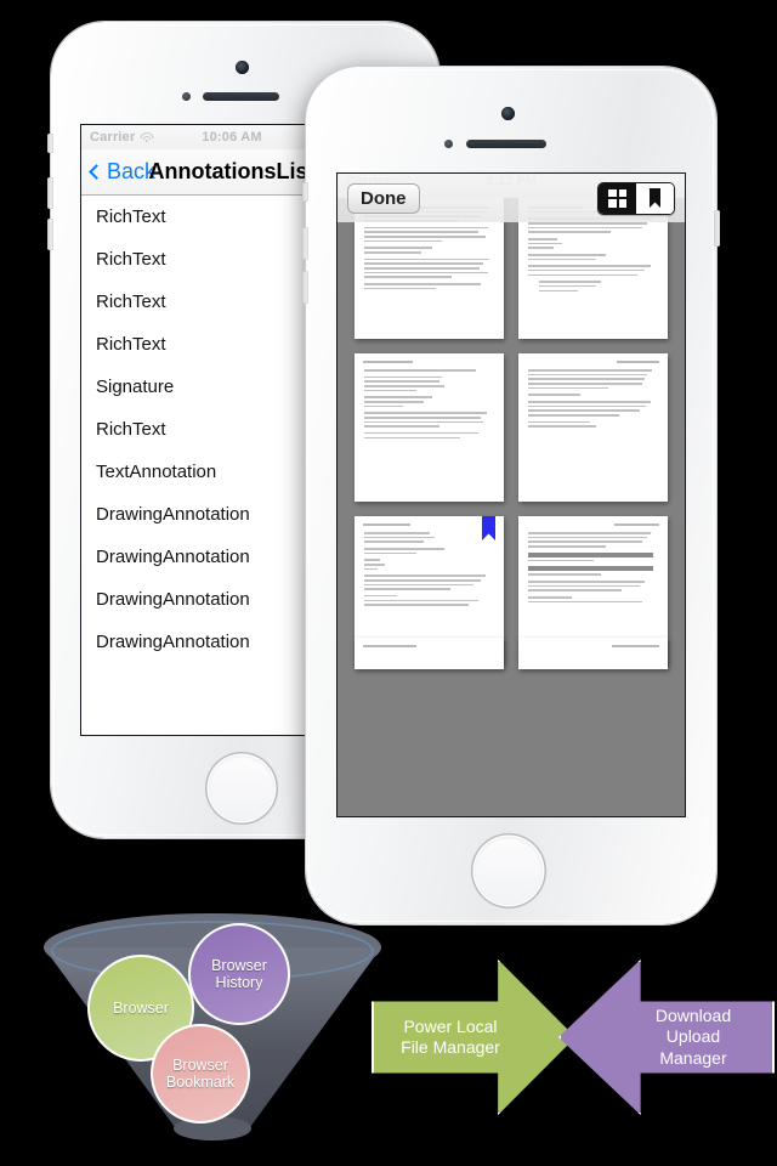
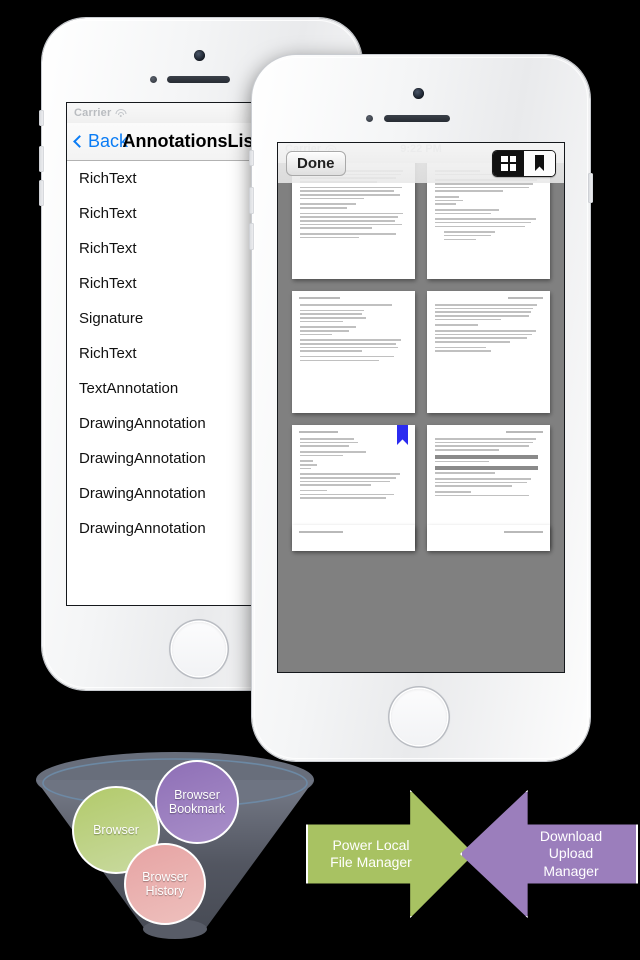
  Carrier
- 10:06 AM
  Back
  AnnotationsLis
  RichText
  RichText
  RichText
  RichText
  Signature
  RichText
  TextAnnotation
  DrawingAnnotation
  DrawingAnnotation
  DrawingAnnotation
  DrawingAnnotation
  Done
  Browser
  Browser
- History
+ Bookmark
  Browser
- Bookmark
+ History
  Power Local
  File Manager
  Download
  Upload
  Manager
